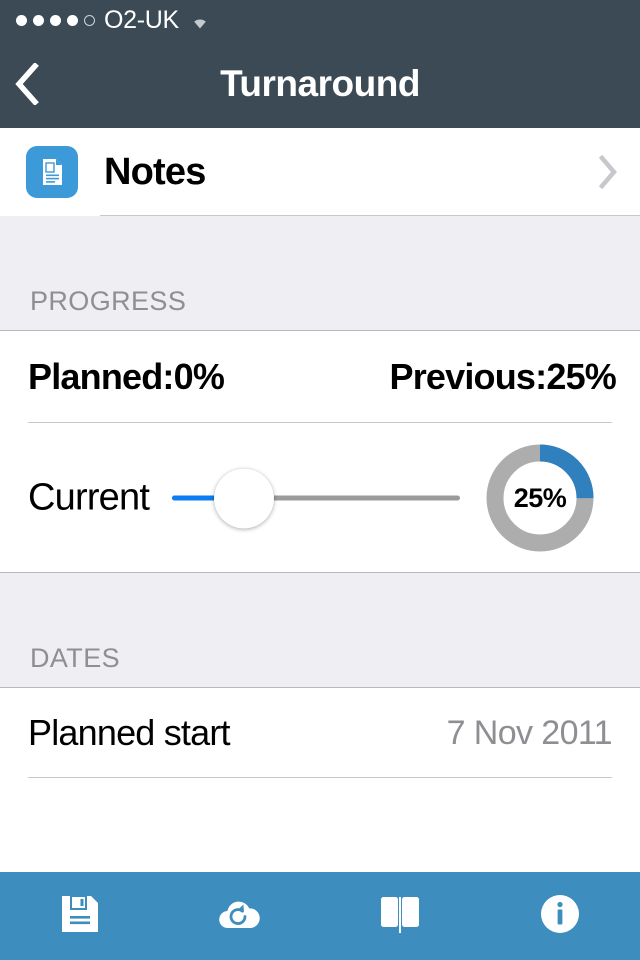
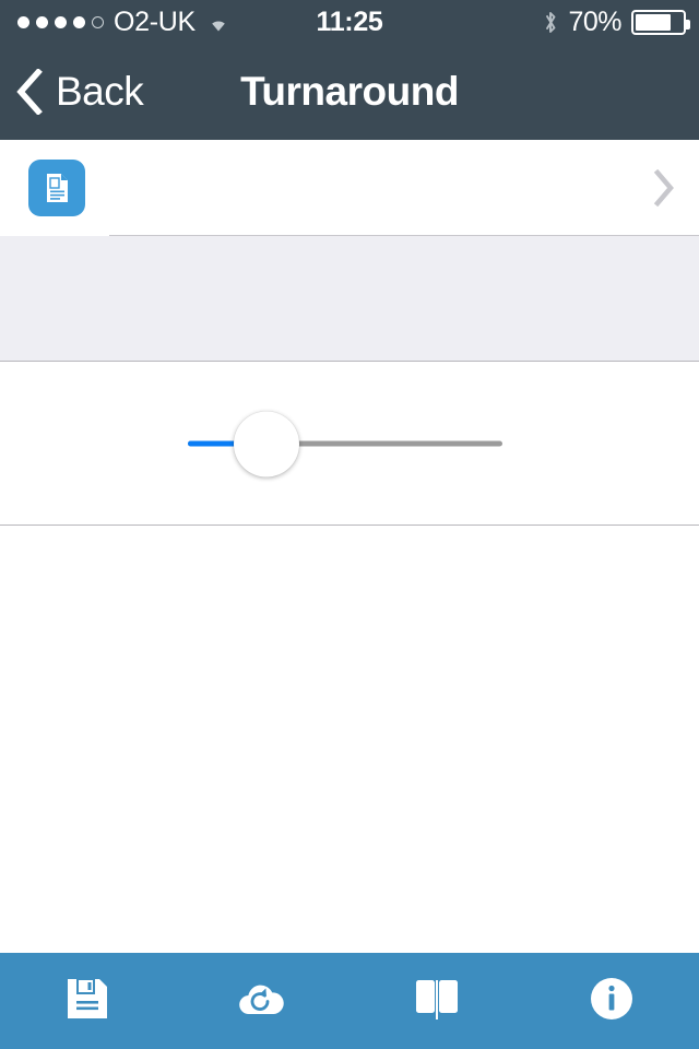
  O2-UK
+ 11:25
+ 70%
+ Back
  Turnaround
- Notes
- PROGRESS
- Planned:0%
- Previous:25%
- Current
- 25%
- DATES
- Planned start
- 7 Nov 2011
